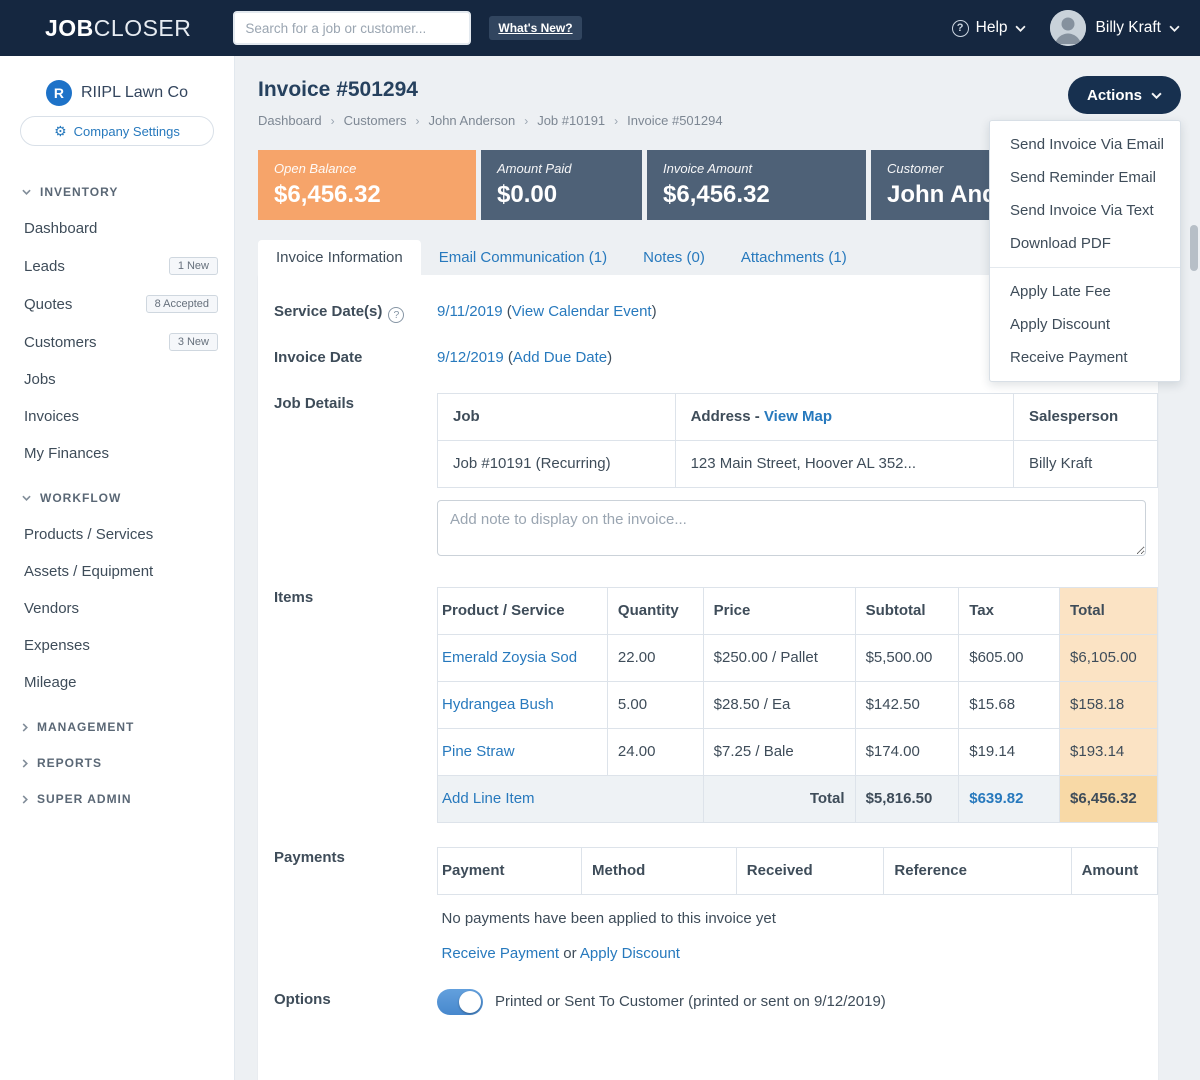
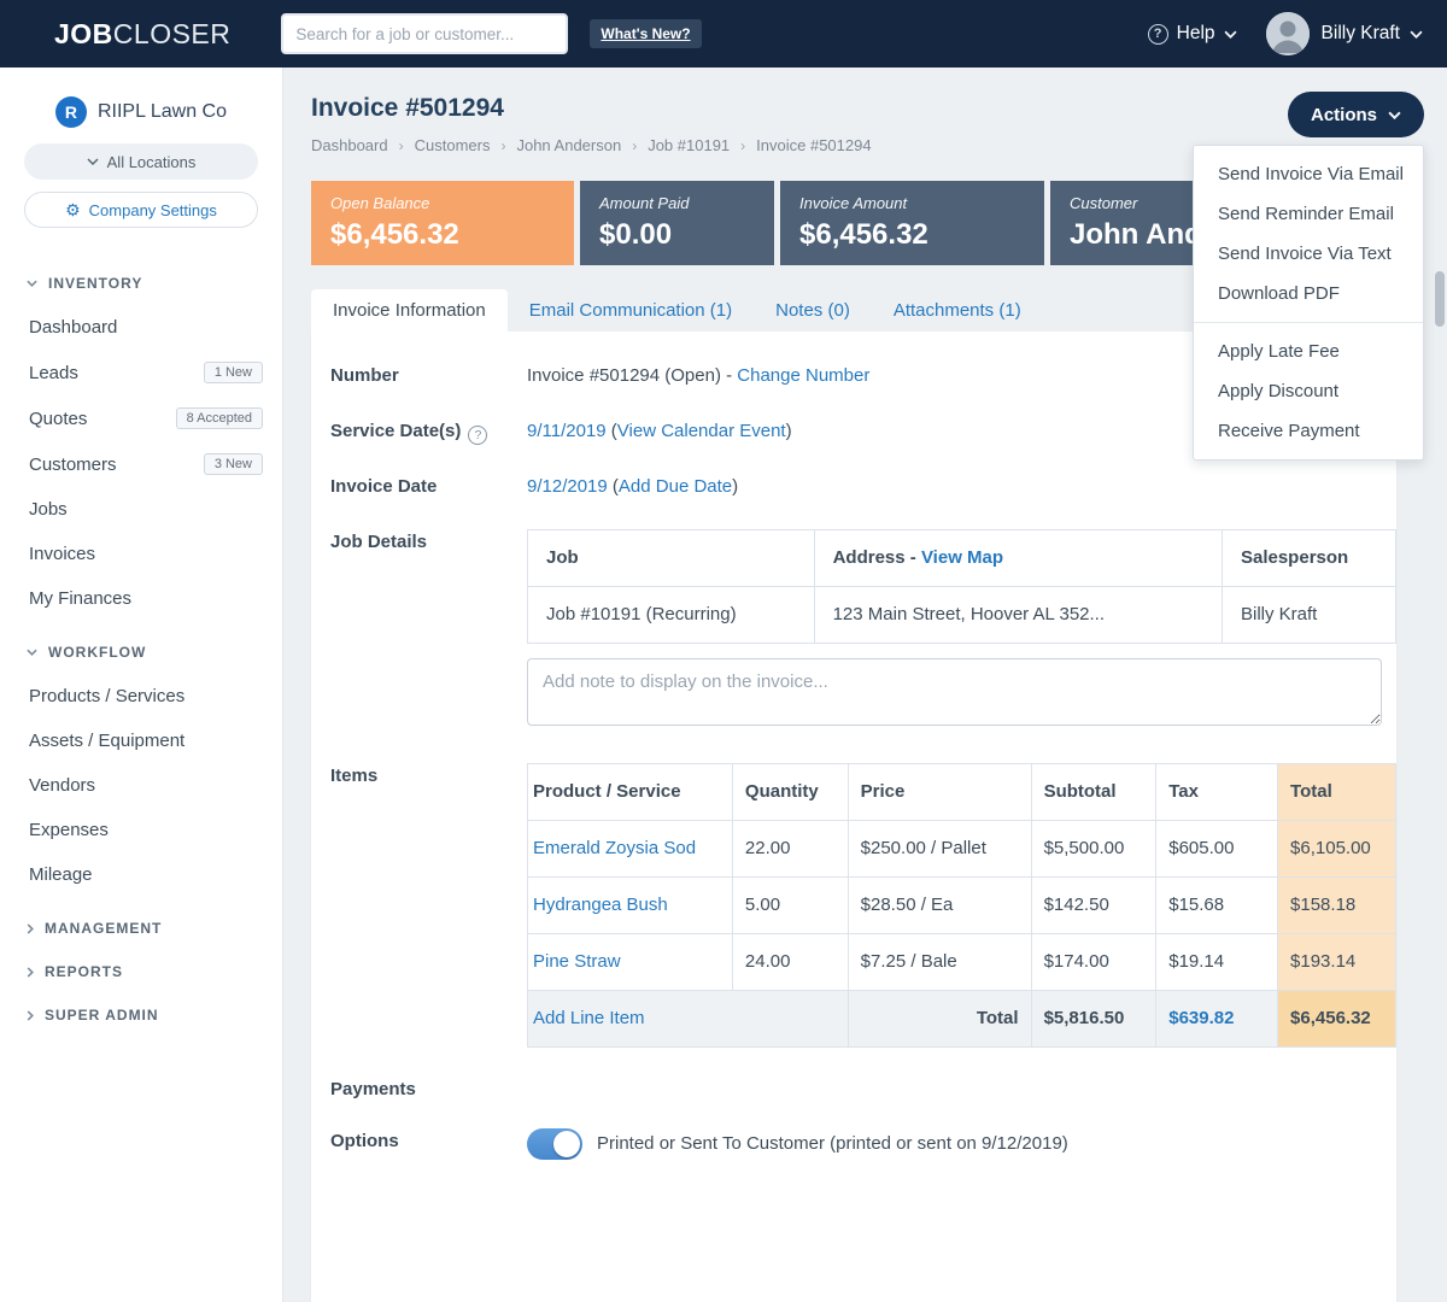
  JOBCLOSER
  Search for a job or customer...
  What's New?
  ?
  Help
  Billy Kraft
  R
  RIIPL Lawn Co
+ All Locations
  ⚙
  Company Settings
  INVENTORY
  Dashboard
  Leads
  1 New
  Quotes
  8 Accepted
  Customers
  3 New
  Jobs
  Invoices
  My Finances
  WORKFLOW
  Products / Services
  Assets / Equipment
  Vendors
  Expenses
  Mileage
  MANAGEMENT
  REPORTS
  SUPER ADMIN
  Invoice #501294
  Dashboard
  ›
  Customers
  ›
  John Anderson
  ›
  Job #10191
  ›
  Invoice #501294
  Actions
  Send Invoice Via Email
  Send Reminder Email
  Send Invoice Via Text
  Download PDF
  Apply Late Fee
  Apply Discount
  Receive Payment
  Open Balance
  $6,456.32
  Amount Paid
  $0.00
  Invoice Amount
  $6,456.32
  Customer
  Invoice Information
  Email Communication (1)
  Notes (0)
  Attachments (1)
+ Number
+ Invoice #501294 (Open) - Change Number
  Service Date(s) ?
  9/11/2019 (View Calendar Event)
  Invoice Date
  9/12/2019 (Add Due Date)
  Job Details
  Job	Address - View Map	Salesperson
  Job #10191 (Recurring)	123 Main Street, Hoover AL 352...	Billy Kraft
  Add note to display on the invoice...
  Items
  Product / Service	Quantity	Price	Subtotal	Tax	Total
  Emerald Zoysia Sod	22.00	$250.00 / Pallet	$5,500.00	$605.00	$6,105.00
  Hydrangea Bush	5.00	$28.50 / Ea	$142.50	$15.68	$158.18
  Pine Straw	24.00	$7.25 / Bale	$174.00	$19.14	$193.14
  Add Line Item	Total	$5,816.50	$639.82	$6,456.32
  Payments
- Payment	Method	Received	Reference	Amount
- No payments have been applied to this invoice yet
- Receive Payment or Apply Discount
  Options
  Printed or Sent To Customer (printed or sent on 9/12/2019)
